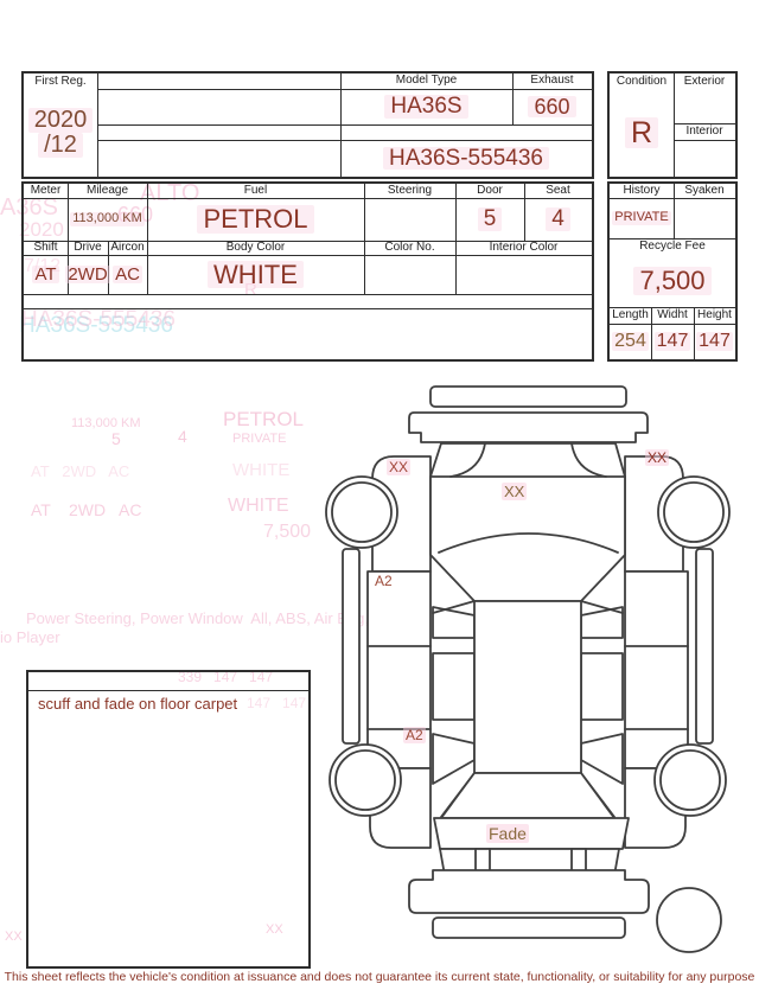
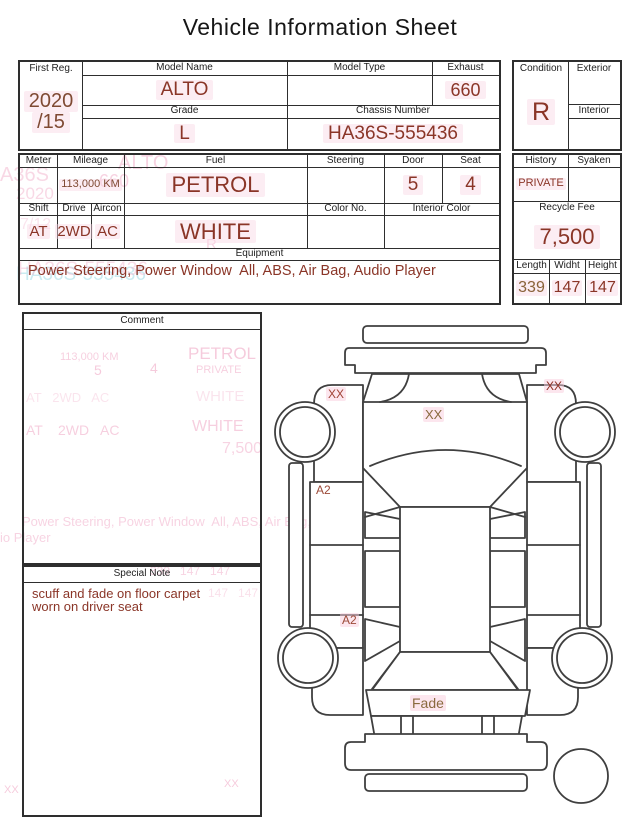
+ Vehicle Information Sheet
  LTO
  A36S
  2020
  7/12
  R
  HA36S-555436
  HA36S-555436
  113,000 KM
  PETROL
  5
  4
  PRIVATE
  AT 2WD AC
  WHITE
  AT
  2WD
  AC
  WHITE
  7,500
  Power Steering, Power Window All, ABS, Air
  io Player
  339 147 147
  147 147
  XX
  XX
  First Reg.
  2020
- /12
+ /15
+ Model Name
+ ALTO
  Model Type
- HA36S
  Exhaust
  660
+ Grade
+ L
+ Chassis Number
  HA36S-555436
  Condition
  R
  Exterior
  Interior
  Meter
  Mileage
  Fuel
  Steering
  Door
  Seat
  113,000 KM
  PETROL
  5
  4
  Shift
  Drive
  Aircon
- Body Color
  Color No.
  Interior Color
  AT
  2WD
  AC
  WHITE
+ Equipment
+ Power Steering, Power Window All, ABS, Air Bag, Audio Player
  History
  Syaken
  PRIVATE
  Recycle Fee
  7,500
  Length
  Widht
  Height
- 254
+ 339
  147
  147
+ Comment
+ Special Note
  scuff and fade on floor carpet
+ worn on driver seat
  XX
  XX
  XX
  A2
  A2
  Fade
- This sheet reflects the vehicle's condition at issuance and does not guarantee its current state, functionality, or suitability for any purpose
